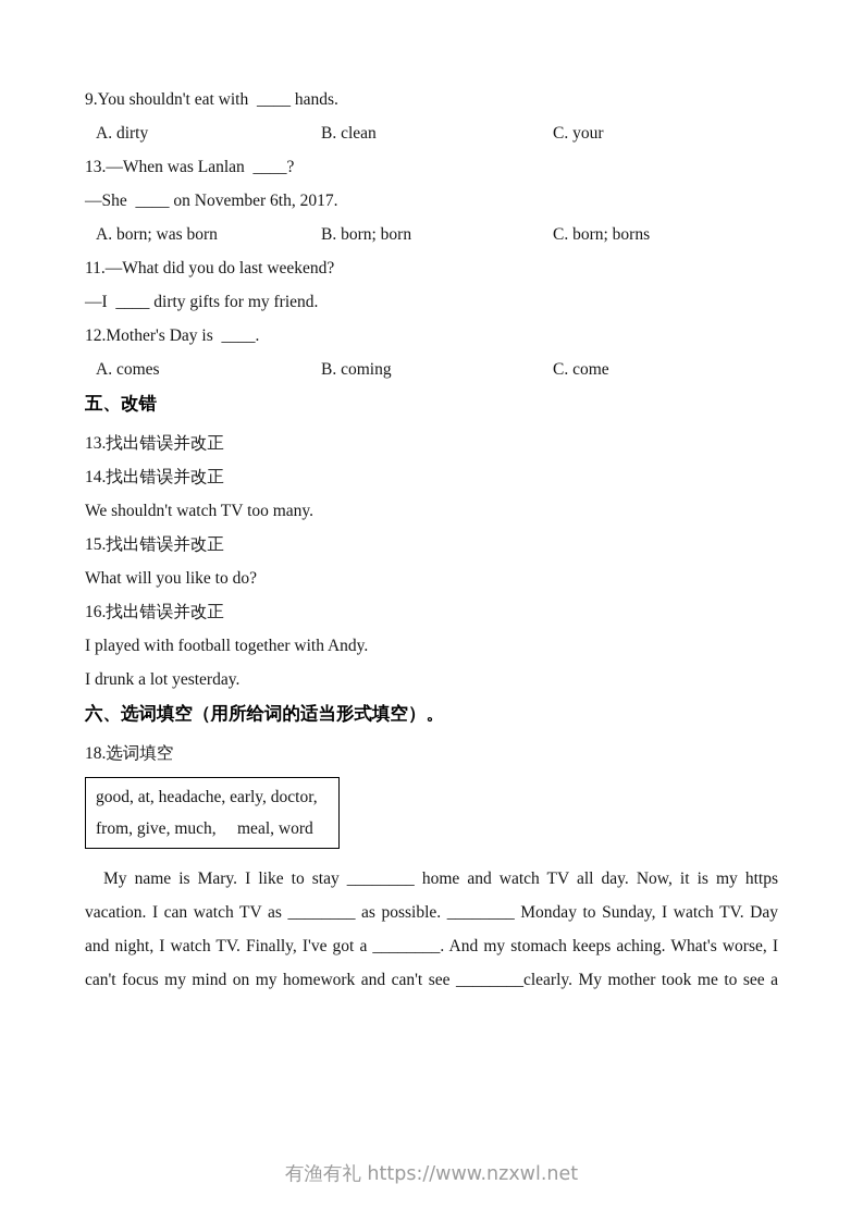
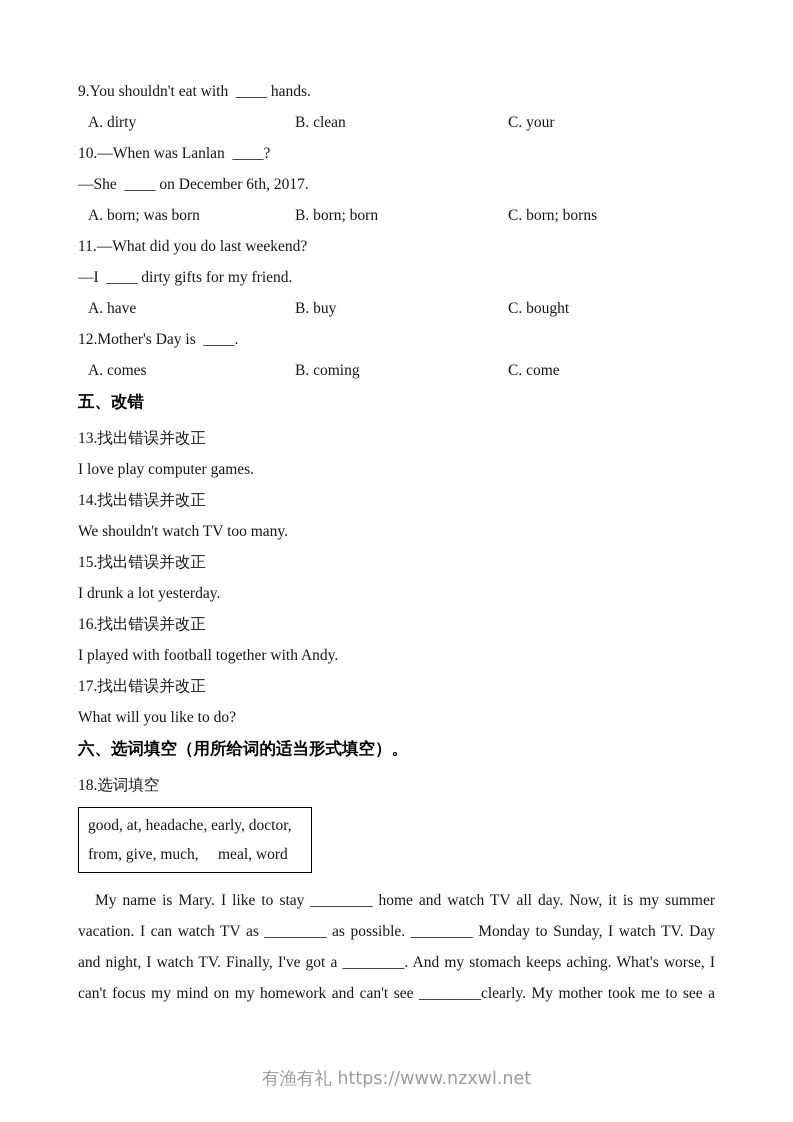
  9.You shouldn't eat with ____ hands.
  A. dirty
  B. clean
  C. your
- 13.—When was Lanlan ____?
+ 10.—When was Lanlan ____?
- —She ____ on November 6th, 2017.
+ —She ____ on December 6th, 2017.
  A. born; was born
  B. born; born
  C. born; borns
  11.—What did you do last weekend?
  —I ____ dirty gifts for my friend.
+ A. have
+ B. buy
+ C. bought
  12.Mother's Day is ____.
  A. comes
  B. coming
  C. come
  五、改错
  13.找出错误并改正
+ I love play computer games.
  14.找出错误并改正
  We shouldn't watch TV too many.
  15.找出错误并改正
- What will you like to do?
+ I drunk a lot yesterday.
  16.找出错误并改正
  I played with football together with Andy.
+ 17.找出错误并改正
- I drunk a lot yesterday.
+ What will you like to do?
  六、选词填空（用所给词的适当形式填空）。
  18.选词填空
  good, at, headache, early, doctor,
  from, give, much, meal, word
- My name is Mary. I like to stay ________ home and watch TV all day. Now, it is my https
+ My name is Mary. I like to stay ________ home and watch TV all day. Now, it is my summer
  vacation. I can watch TV as ________ as possible. ________ Monday to Sunday, I watch TV. Day
  and night, I watch TV. Finally, I've got a ________. And my stomach keeps aching. What's worse, I
  can't focus my mind on my homework and can't see ________clearly. My mother took me to see a
  有渔有礼 https://www.nzxwl.net
